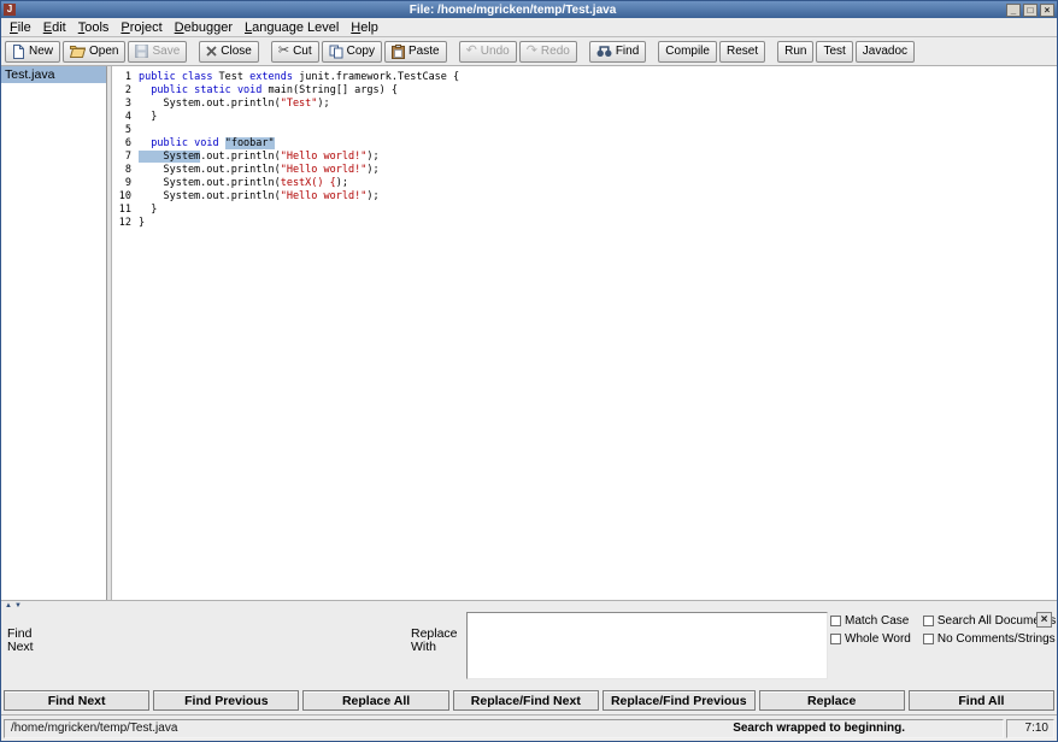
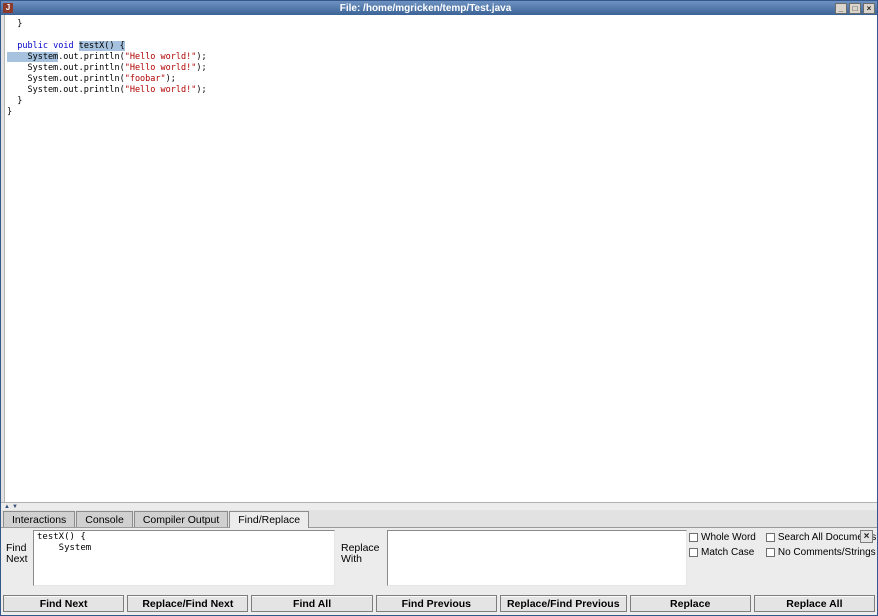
  J
  File: /home/mgricken/temp/Test.java
  _
  □
  ×
- File
- Edit
- Tools
- Project
- Debugger
- Language Level
- Help
- New
- Open
- Save
- Close
- ✂
- Cut
- Copy
- Paste
- ↶
- Undo
- ↷
- Redo
- Find
- Compile
- Reset
- Run
- Test
- Javadoc
- Test.java
- 1
- 2
- 3
- 4
- 5
- 6
- 7
- 8
- 9
- 10
- 11
- 12
- public class Test extends junit.framework.TestCase {
- public static void main(String[] args) {
- System.out.println("Test");
  }
- public void "foobar"
+ public void testX() {
  System.out.println("Hello world!");
  System.out.println("Hello world!");
- System.out.println(testX() {);
+ System.out.println("foobar");
  System.out.println("Hello world!");
  }
  }
+ Interactions
+ Console
+ Compiler Output
+ Find/Replace
  Find Next
+ testX() {
+ System
  Replace With
- Match Case
+ Whole Word
  Search All Docums
- Whole Word
+ Match Case
  No Comments/Strings
  ×
  Find Next
- Find Previous
+ Replace/Find Next
- Replace All
+ Find All
- Replace/Find Next
+ Find Previous
  Replace/Find Previous
  Replace
- Find All
+ Replace All
- /home/mgricken/temp/Test.java
- Search wrapped to beginning.
- 7:10
